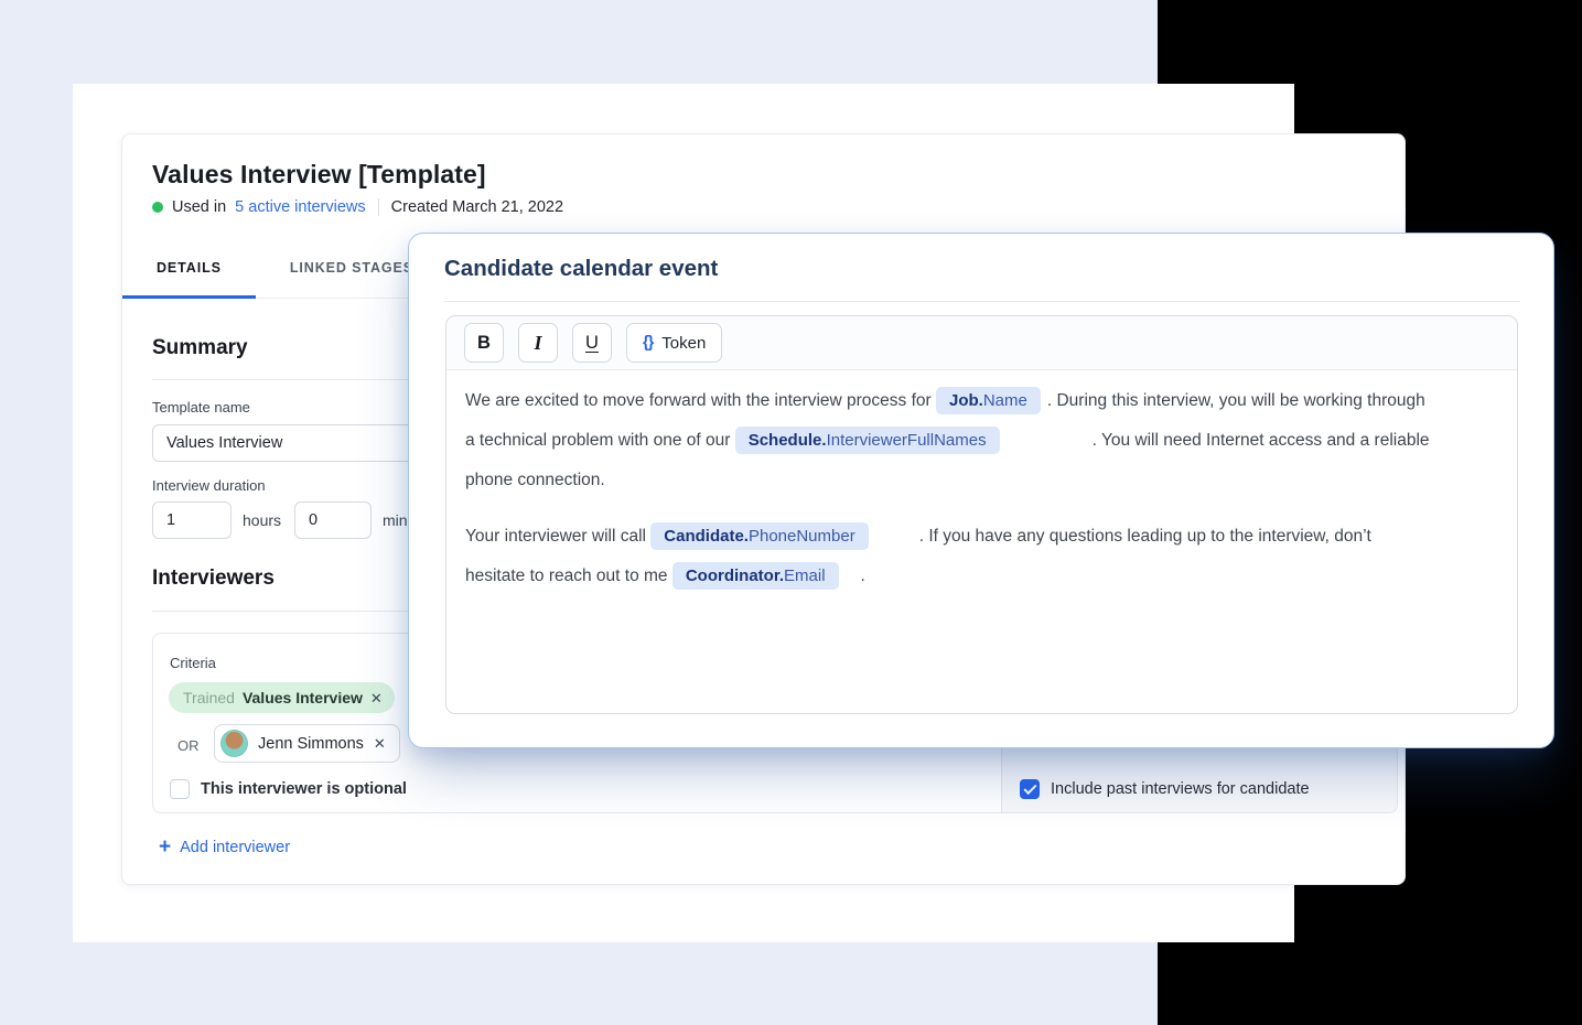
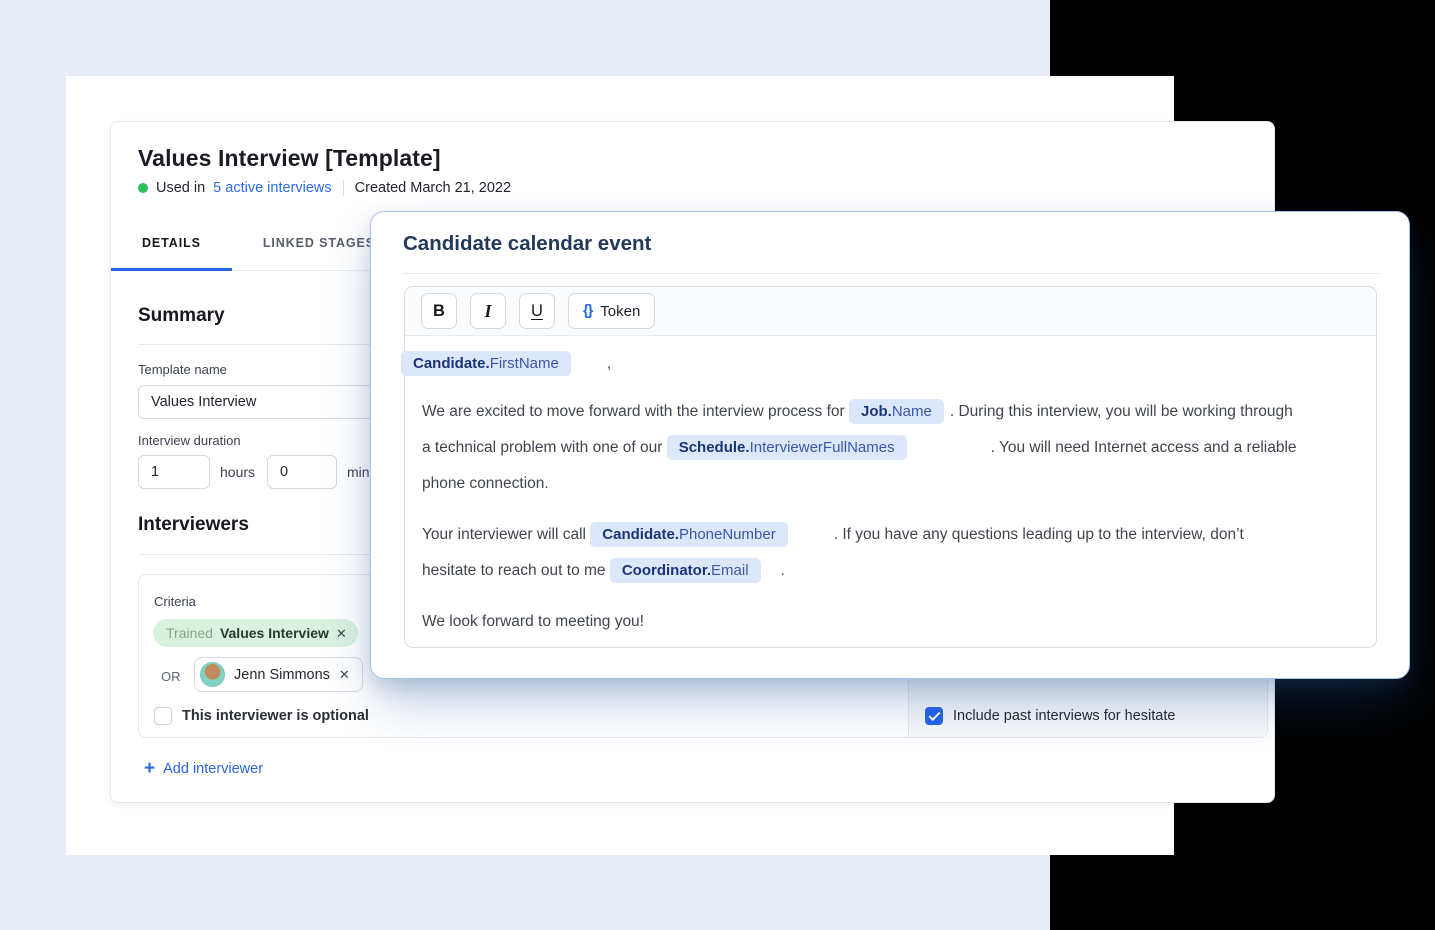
  Values Interview [Template]
  Used in
  5 active interviews
  Created March 21, 2022
  DETAILS
  LINKED STAGE
  Summary
  Template name
  Values Interview
  Interview duration
  1
  hours
  0
  Interviewers
- Include past interviews for candidate
+ Include past interviews for hesitate
  Criteria
  Trained
  Values Interview
  ✕
  OR
  Jenn Simmons
  ✕
  This interviewer is optional
  +
  Add interviewer
  Candidate calendar event
  B
  I
  U
  {}
  Token
+ Candidate.FirstName ,
  We are excited to move forward with the interview process for Job.Name . During this interview, you will be working through a technical problem with one of our Schedule.InterviewerFullNames . You will need Internet access and a reliable phone connection.
  Your interviewer will call Candidate.PhoneNumber . If you have any questions leading up to the interview, don’t hesitate to reach out to me Coordinator.Email .
+ We look forward to meeting you!
